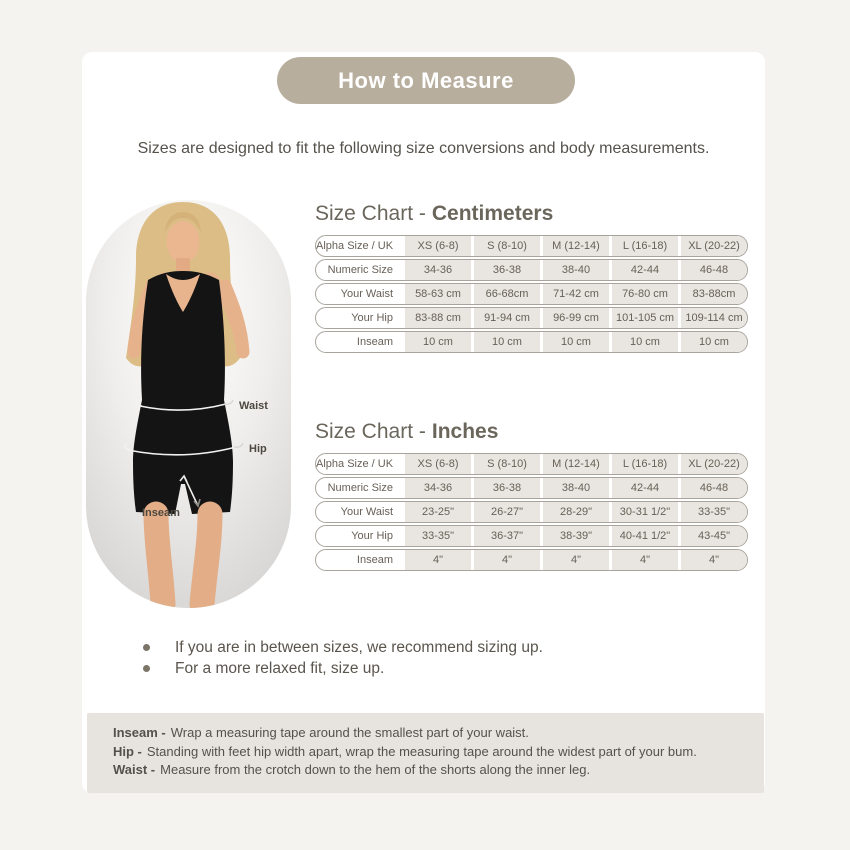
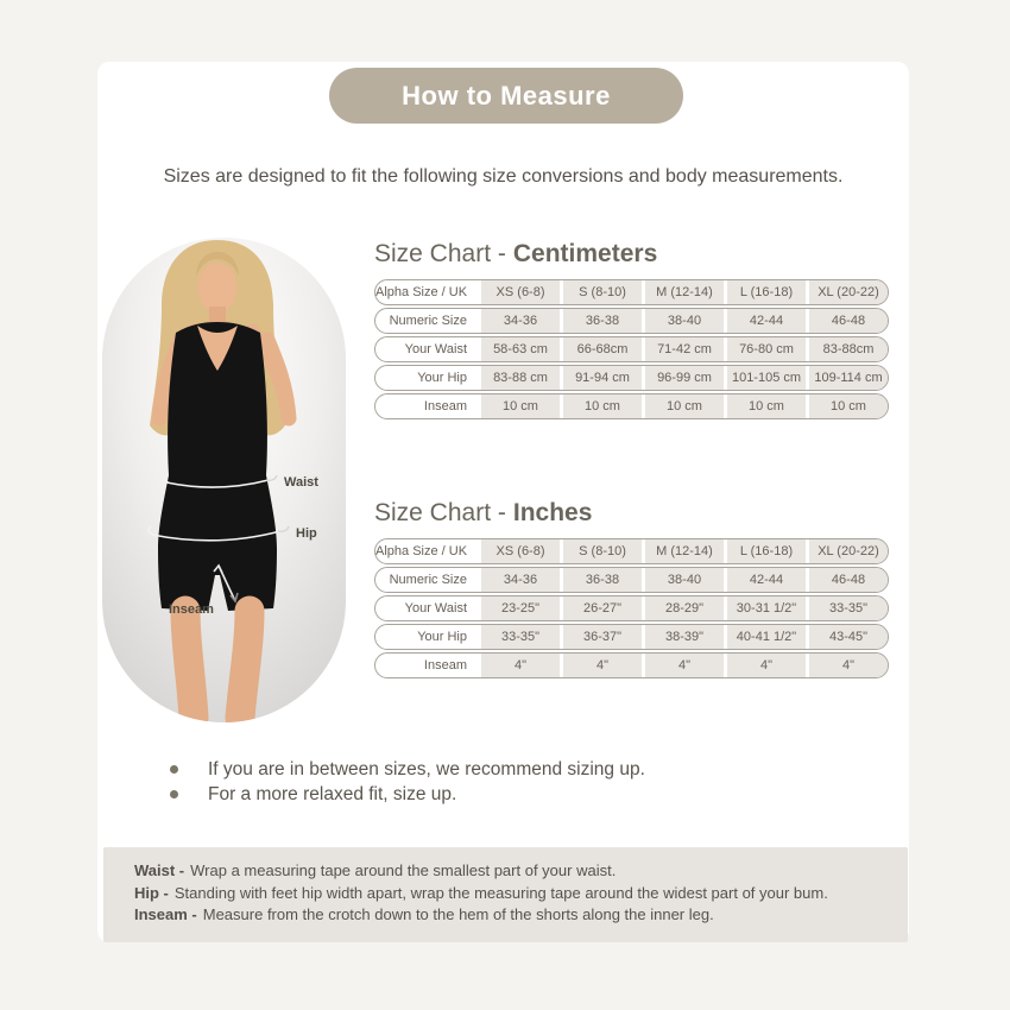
  How to Measure
  Sizes are designed to fit the following size conversions and body measurements.
  Waist
  Hip
  Inseam
  Size Chart - Centimeters
  Alpha Size / UK
  XS (6-8)
  S (8-10)
  M (12-14)
  L (16-18)
  XL (20-22)
  Numeric Size
  34-36
  36-38
  38-40
  42-44
  46-48
  Your Waist
  58-63 cm
  66-68cm
  71-42 cm
  76-80 cm
  83-88cm
  Your Hip
  83-88 cm
  91-94 cm
  96-99 cm
  101-105 cm
  109-114 cm
  Inseam
  10 cm
  10 cm
  10 cm
  10 cm
  10 cm
  Size Chart - Inches
  Alpha Size / UK
  XS (6-8)
  S (8-10)
  M (12-14)
  L (16-18)
  XL (20-22)
  Numeric Size
  34-36
  36-38
  38-40
  42-44
  46-48
  Your Waist
  23-25"
  26-27"
  28-29"
  30-31 1/2"
  33-35"
  Your Hip
  33-35"
  36-37"
  38-39"
  40-41 1/2"
  43-45"
  Inseam
  4"
  4"
  4"
  4"
  4"
  If you are in between sizes, we recommend sizing up.
  For a more relaxed fit, size up.
- Inseam - Wrap a measuring tape around the smallest part of your waist.
+ Waist - Wrap a measuring tape around the smallest part of your waist.
  Hip - Standing with feet hip width apart, wrap the measuring tape around the widest part of your bum.
- Waist - Measure from the crotch down to the hem of the shorts along the inner leg.
+ Inseam - Measure from the crotch down to the hem of the shorts along the inner leg.
